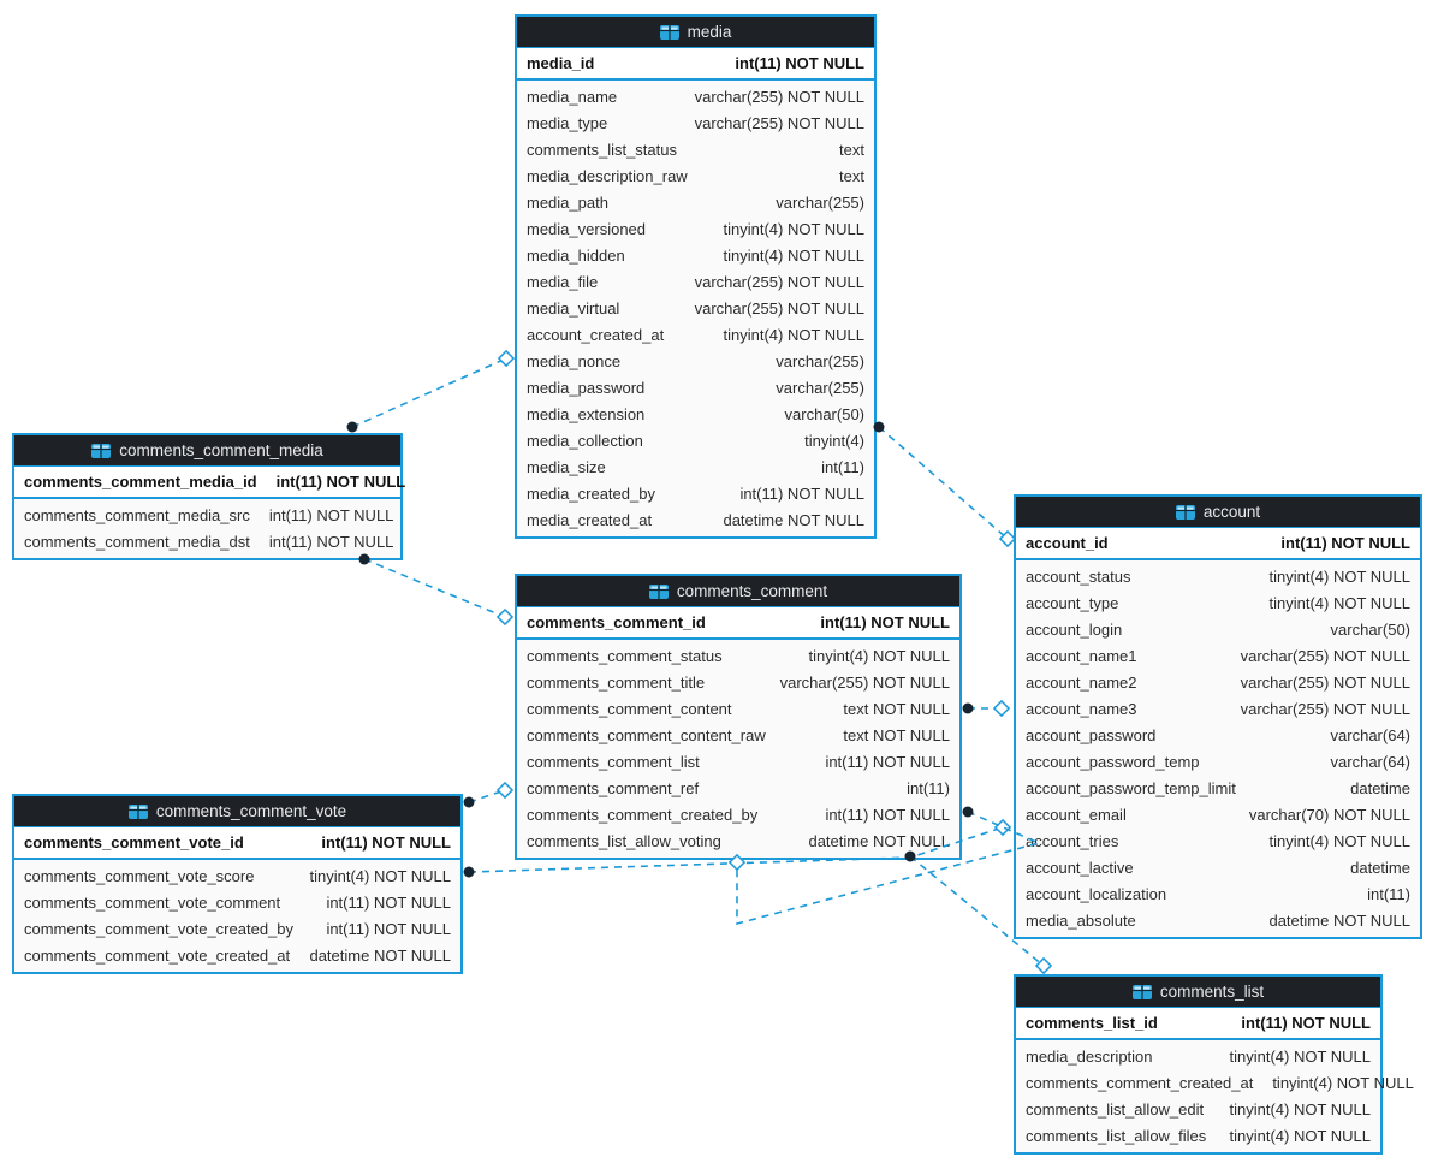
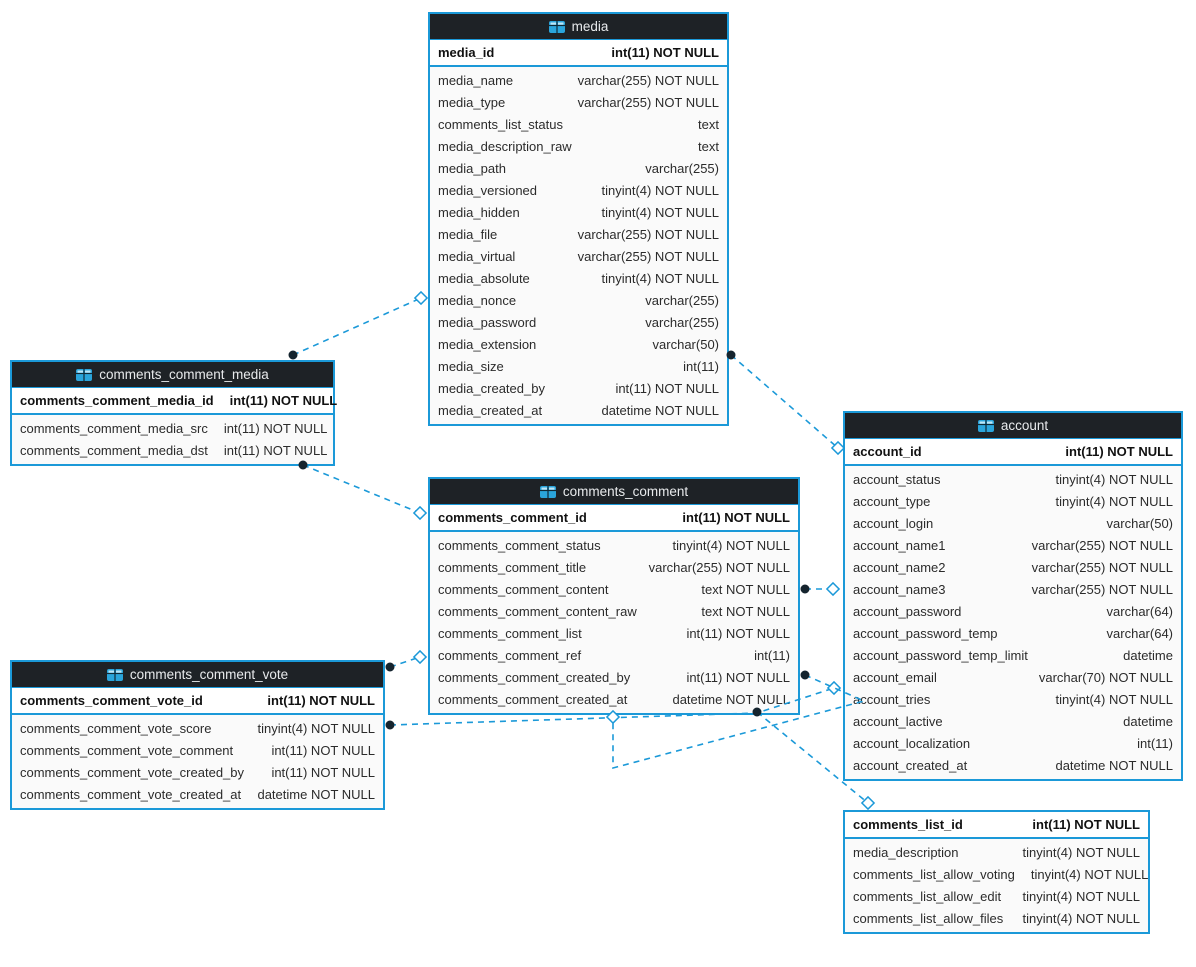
  media
  media_id
  int(11) NOT NULL
  media_name
  varchar(255) NOT NULL
  media_type
  varchar(255) NOT NULL
  comments_list_status
  text
  media_description_raw
  text
  media_path
  varchar(255)
  media_versioned
  tinyint(4) NOT NULL
  media_hidden
  tinyint(4) NOT NULL
  media_file
  varchar(255) NOT NULL
  media_virtual
  varchar(255) NOT NULL
- account_created_at
+ media_absolute
  tinyint(4) NOT NULL
  media_nonce
  varchar(255)
  media_password
  varchar(255)
  media_extension
  varchar(50)
- media_collection
- tinyint(4)
  media_size
  int(11)
  media_created_by
  int(11) NOT NULL
  media_created_at
  datetime NOT NULL
  comments_comment_media
  comments_comment_media_id
  int(11) NOT NULL
  comments_comment_media_src
  int(11) NOT NULL
  comments_comment_media_dst
  int(11) NOT NULL
  comments_comment
  comments_comment_id
  int(11) NOT NULL
  comments_comment_status
  tinyint(4) NOT NULL
  comments_comment_title
  varchar(255) NOT NULL
  comments_comment_content
  text NOT NULL
  comments_comment_content_raw
  text NOT NULL
  comments_comment_list
  int(11) NOT NULL
  comments_comment_ref
  int(11)
  comments_comment_created_by
  int(11) NOT NULL
- comments_list_allow_voting
+ comments_comment_created_at
  datetime NOT NULL
  account
  account_id
  int(11) NOT NULL
  account_status
  tinyint(4) NOT NULL
  account_type
  tinyint(4) NOT NULL
  account_login
  varchar(50)
  account_name1
  varchar(255) NOT NULL
  account_name2
  varchar(255) NOT NULL
  account_name3
  varchar(255) NOT NULL
  account_password
  varchar(64)
  account_password_temp
  varchar(64)
  account_password_temp_limit
  datetime
  account_email
  varchar(70) NOT NULL
  account_tries
  tinyint(4) NOT NULL
  account_lactive
  datetime
  account_localization
  int(11)
- media_absolute
+ account_created_at
  datetime NOT NULL
  comments_comment_vote
  comments_comment_vote_id
  int(11) NOT NULL
  comments_comment_vote_score
  tinyint(4) NOT NULL
  comments_comment_vote_comment
  int(11) NOT NULL
  comments_comment_vote_created_by
  int(11) NOT NULL
  comments_comment_vote_created_at
  datetime NOT NULL
- comments_list
  comments_list_id
  int(11) NOT NULL
  media_description
  tinyint(4) NOT NULL
- comments_comment_created_at
+ comments_list_allow_voting
  tinyint(4) NOT NULL
  comments_list_allow_edit
  tinyint(4) NOT NULL
  comments_list_allow_files
  tinyint(4) NOT NULL
